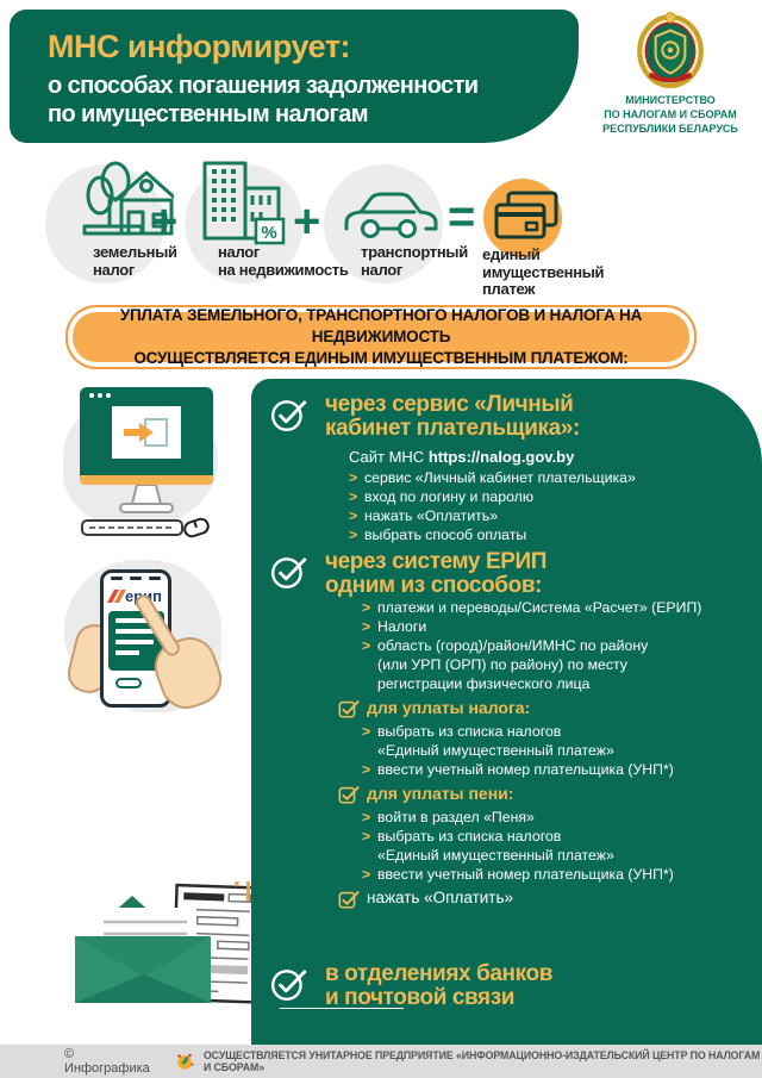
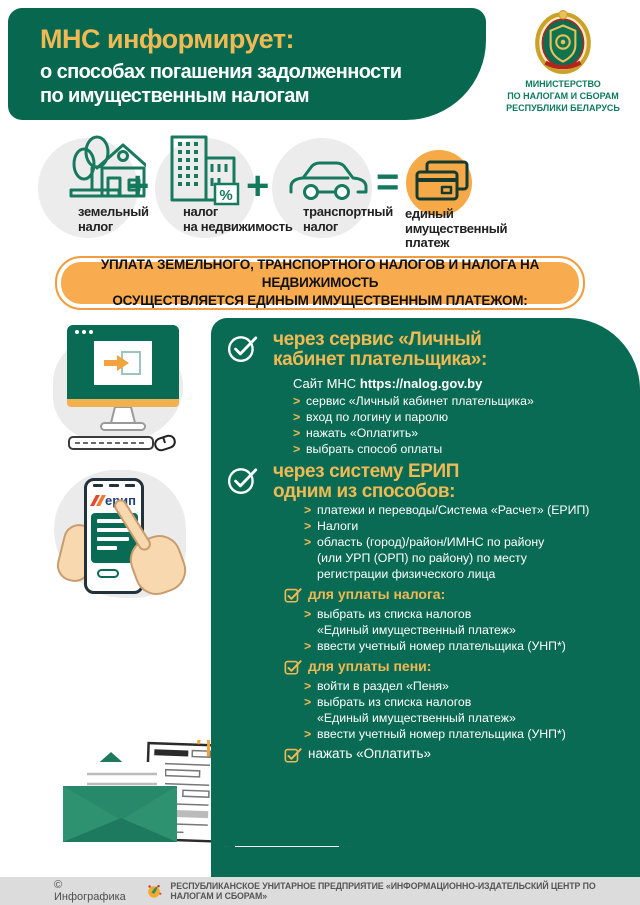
  МНС информирует:
  о способах погашения задолженности
  по имущественным налогам
  МИНИСТЕРСТВО
  ПО НАЛОГАМ И СБОРАМ
  РЕСПУБЛИКИ БЕЛАРУСЬ
  %
  +
  +
  =
  земельный
  налог
  налог
  на недвижимость
  транспортный
  налог
  единый
  имущественный
  платеж
  УПЛАТА ЗЕМЕЛЬНОГО, ТРАНСПОРТНОГО НАЛОГОВ И НАЛОГА НА НЕДВИЖИМОСТЬ
  ОСУЩЕСТВЛЯЕТСЯ ЕДИНЫМ ИМУЩЕСТВЕННЫМ ПЛАТЕЖОМ:
  через сервис «Личный
  кабинет плательщика»:
  Сайт МНС https://nalog.gov.by
  >
  сервис «Личный кабинет плательщика»
  >
  вход по логину и паролю
  >
  нажать «Оплатить»
  >
  выбрать способ оплаты
  через систему ЕРИП
  одним из способов:
  >
  платежи и переводы/Система «Расчет» (ЕРИП)
  >
  Налоги
  >
  область (город)/район/ИМНС по району
  (или УРП (ОРП) по району) по месту
  регистрации физического лица
  для уплаты налога:
  >
  выбрать из списка налогов
  «Единый имущественный платеж»
  >
  ввести учетный номер плательщика (УНП*)
  для уплаты пени:
  >
  войти в раздел «Пеня»
  >
  выбрать из списка налогов
  «Единый имущественный платеж»
  >
  ввести учетный номер плательщика (УНП*)
  нажать «Оплатить»
- в отделениях банков
- и почтовой связи
  © Инфографика
- ОСУЩЕСТВЛЯЕТСЯ УНИТАРНОЕ ПРЕДПРИЯТИЕ «ИНФОРМАЦИОННО-ИЗДАТЕЛЬСКИЙ ЦЕНТР ПО НАЛОГАМ И СБОРАМ»
+ РЕСПУБЛИКАНСКОЕ УНИТАРНОЕ ПРЕДПРИЯТИЕ «ИНФОРМАЦИОННО-ИЗДАТЕЛЬСКИЙ ЦЕНТР ПО НАЛОГАМ И СБОРАМ»
